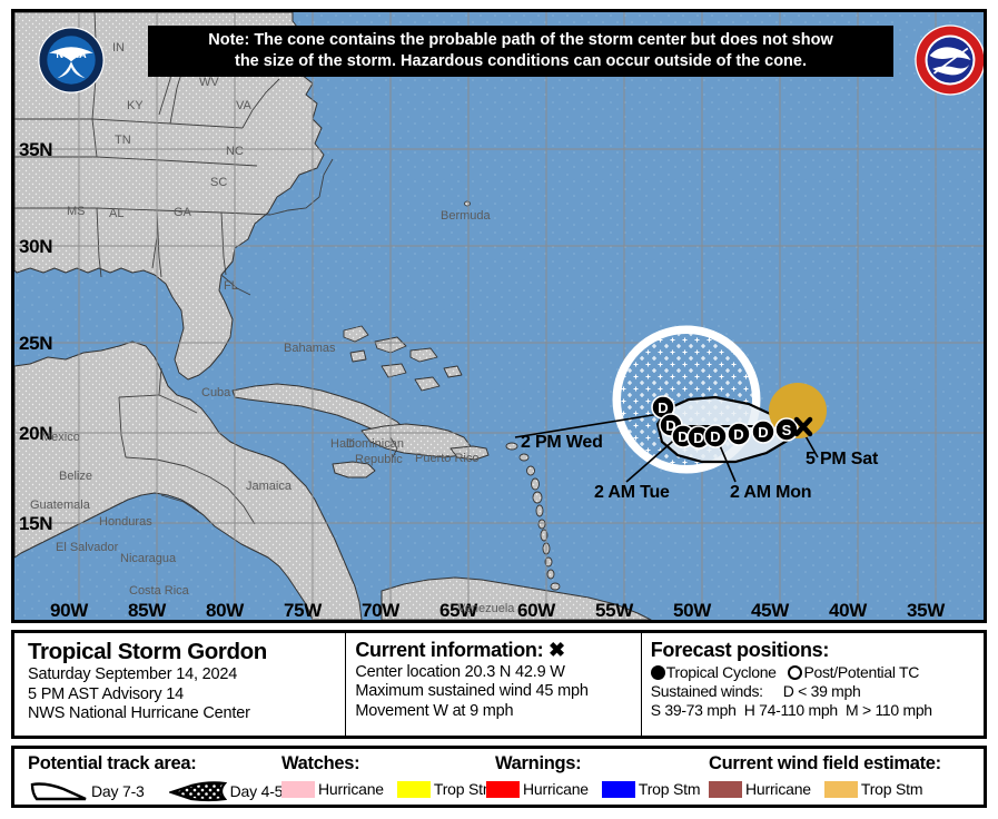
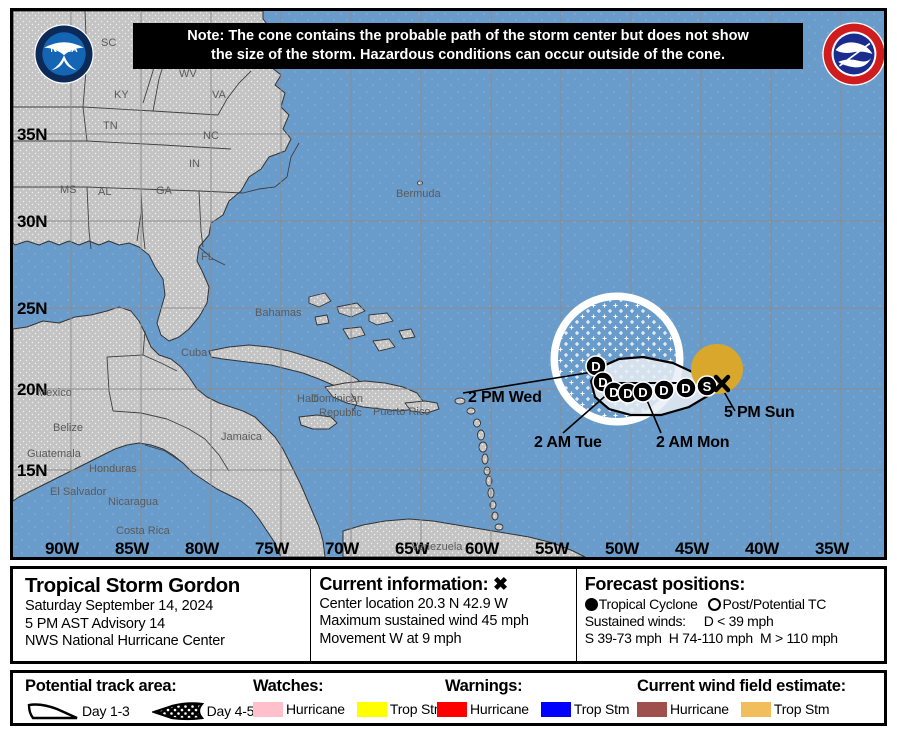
  D
  D
  D
  D
  D
  D
  D
  S
  35N
  30N
  25N
  20N
  15N
  90W
  85W
  80W
  75W
  70W
  65W
  60W
  55W
  50W
  45W
  40W
  35W
- IN
+ SC
  WV
  VA
  KY
  TN
  NC
- SC
+ IN
  MS
  AL
  GA
  FL
  Bermuda
  Bahamas
  Cuba
  Jamaica
  Mexico
  Belize
  Guatemala
  Honduras
  El Salvador
  Nicaragua
  Costa Rica
  Haiti
  Dominican
  Republic
  Puerto Rico
  Venezuela
  2 PM Wed
  2 AM Tue
  2 AM Mon
- 5 PM Sat
+ 5 PM Sun
  Note: The cone contains the probable path of the storm center but does not show
  the size of the storm. Hazardous conditions can occur outside of the cone.
  NOAA
  Tropical Storm Gordon
  Saturday September 14, 2024
  5 PM AST Advisory 14
  NWS National Hurricane Center
  Current information: ✖
  Center location 20.3 N 42.9 W
  Maximum sustained wind 45 mph
  Movement W at 9 mph
  Forecast positions:
  Tropical Cyclone Post/Potential TC
  Sustained winds: D < 39 mph
  S 39-73 mph H 74-110 mph M > 110 mph
  Potential track area:
- Day 7-3
+ Day 1-3
  Day 4-5
  Watches:
  Hurricane
  Trop St
  Warnings:
  Hurricane
  Trop Stm
  Current wind field estimate:
  Hurricane
  Trop Stm
